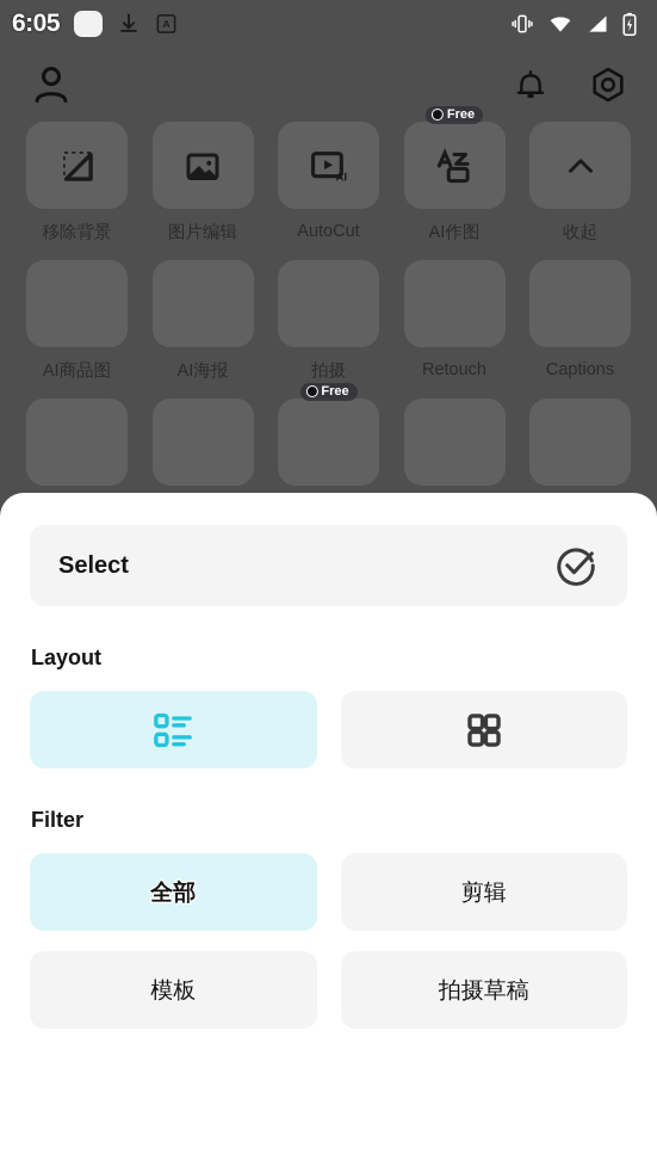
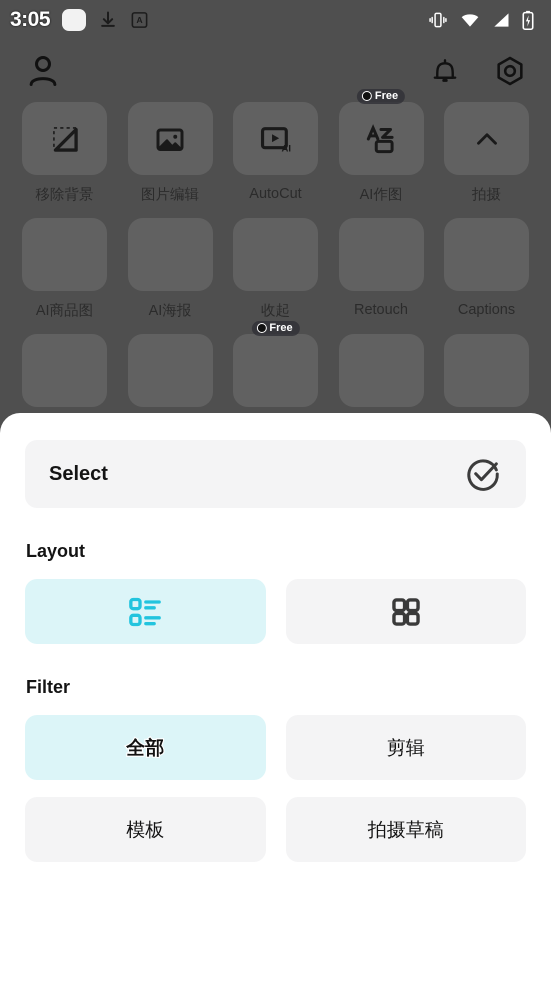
  移除背景
  图片编辑
  AI
  AutoCut
  Free
  AI作图
- 收起
+ 拍摄
  AI商品图
  AI海报
- 拍摄
+ 收起
  Retouch
  Captions
  Free
- 6:05
+ 3:05
  A
  Select
  Layout
  Filter
  全部
  剪辑
  模板
  拍摄草稿
